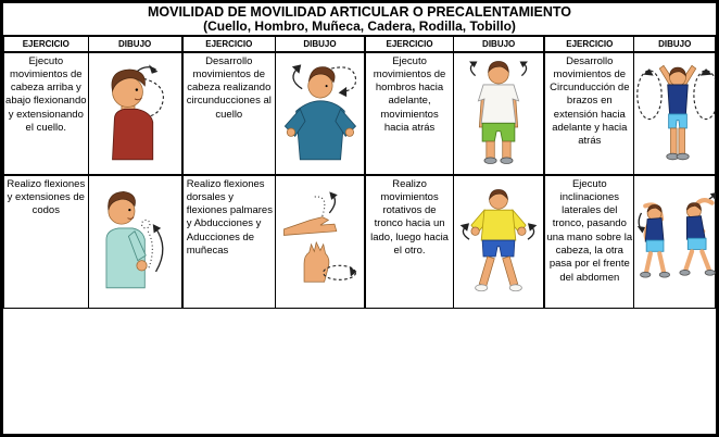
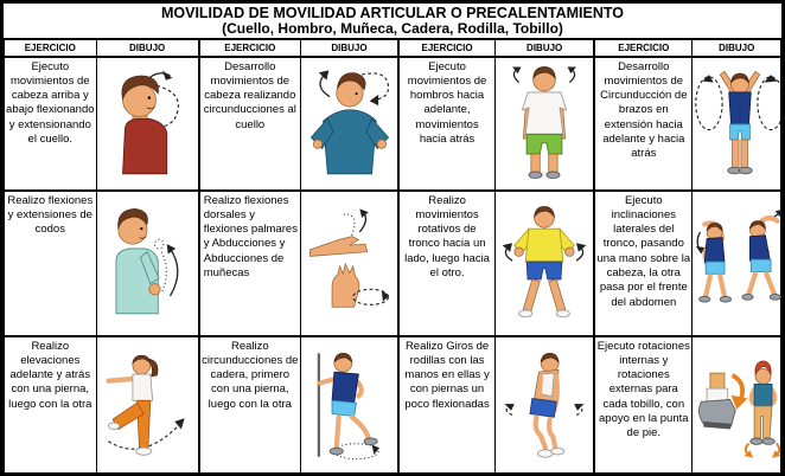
  MOVILIDAD DE MOVILIDAD ARTICULAR O PRECALENTAMIENTO
  (Cuello, Hombro, Muñeca, Cadera, Rodilla, Tobillo)
  EJERCICIO	DIBUJO	EJERCICIO	DIBUJO	EJERCICIO	DIBUJO	EJERCICIO	DIBUJO
  Ejecuto movimientos de cabeza arriba y abajo flexionando y extensionando el cuello.		Desarrollo movimientos de cabeza realizando circunducciones al cuello		Ejecuto movimientos de hombros hacia adelante, movimientos hacia atrás		Desarrollo movimientos de Circunducción de brazos en extensión hacia adelante y hacia atrás
- Realizo flexiones y extensiones de codos		Realizo flexiones dorsales y flexiones palmares y Abducciones y Aducciones de muñecas		Realizo movimientos rotativos de tronco hacia un lado, luego hacia el otro.		Ejecuto inclinaciones laterales del tronco, pasando una mano sobre la cabeza, la otra pasa por el frente del abdomen
+ Realizo flexiones y extensiones de codos		Realizo flexiones dorsales y flexiones palmares y Abducciones y Abducciones de muñecas		Realizo movimientos rotativos de tronco hacia un lado, luego hacia el otro.		Ejecuto inclinaciones laterales del tronco, pasando una mano sobre la cabeza, la otra pasa por el frente del abdomen
+ Realizo elevaciones adelante y atrás con una pierna, luego con la otra		Realizo circunducciones de cadera, primero con una pierna, luego con la otra		Realizo Giros de rodillas con las manos en ellas y con piernas un poco flexionadas		Ejecuto rotaciones internas y rotaciones externas para cada tobillo, con apoyo en la punta de pie.
